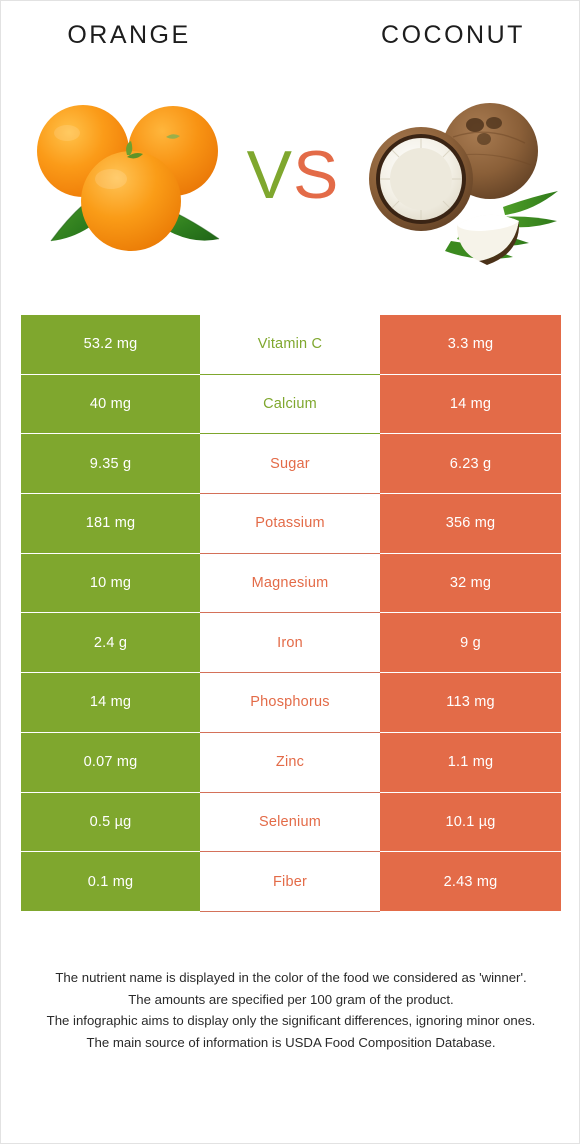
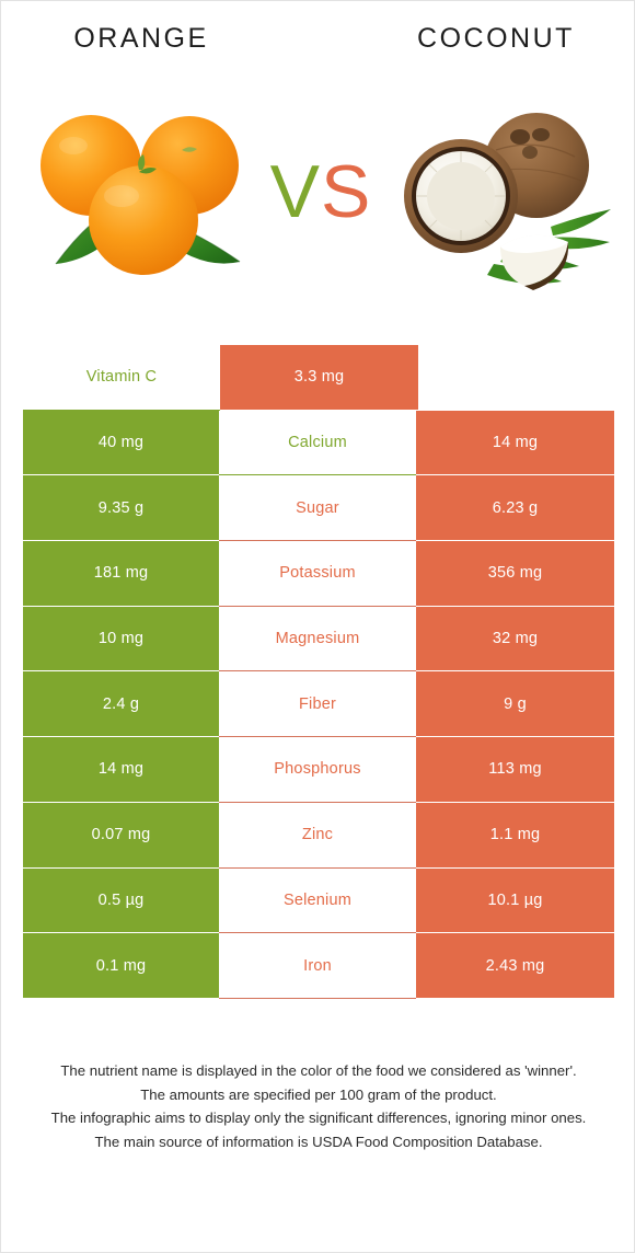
  ORANGE
  COCONUT
  VS
- 53.2 mg
  Vitamin C
  3.3 mg
  40 mg
  Calcium
  14 mg
  9.35 g
  Sugar
  6.23 g
  181 mg
  Potassium
  356 mg
  10 mg
  Magnesium
  32 mg
  2.4 g
- Iron
+ Fiber
  9 g
  14 mg
  Phosphorus
  113 mg
  0.07 mg
  Zinc
  1.1 mg
  0.5 µg
  Selenium
  10.1 µg
  0.1 mg
- Fiber
+ Iron
  2.43 mg
  The nutrient name is displayed in the color of the food we considered as 'winner'.
  The amounts are specified per 100 gram of the product.
  The infographic aims to display only the significant differences, ignoring minor ones.
  The main source of information is USDA Food Composition Database.
